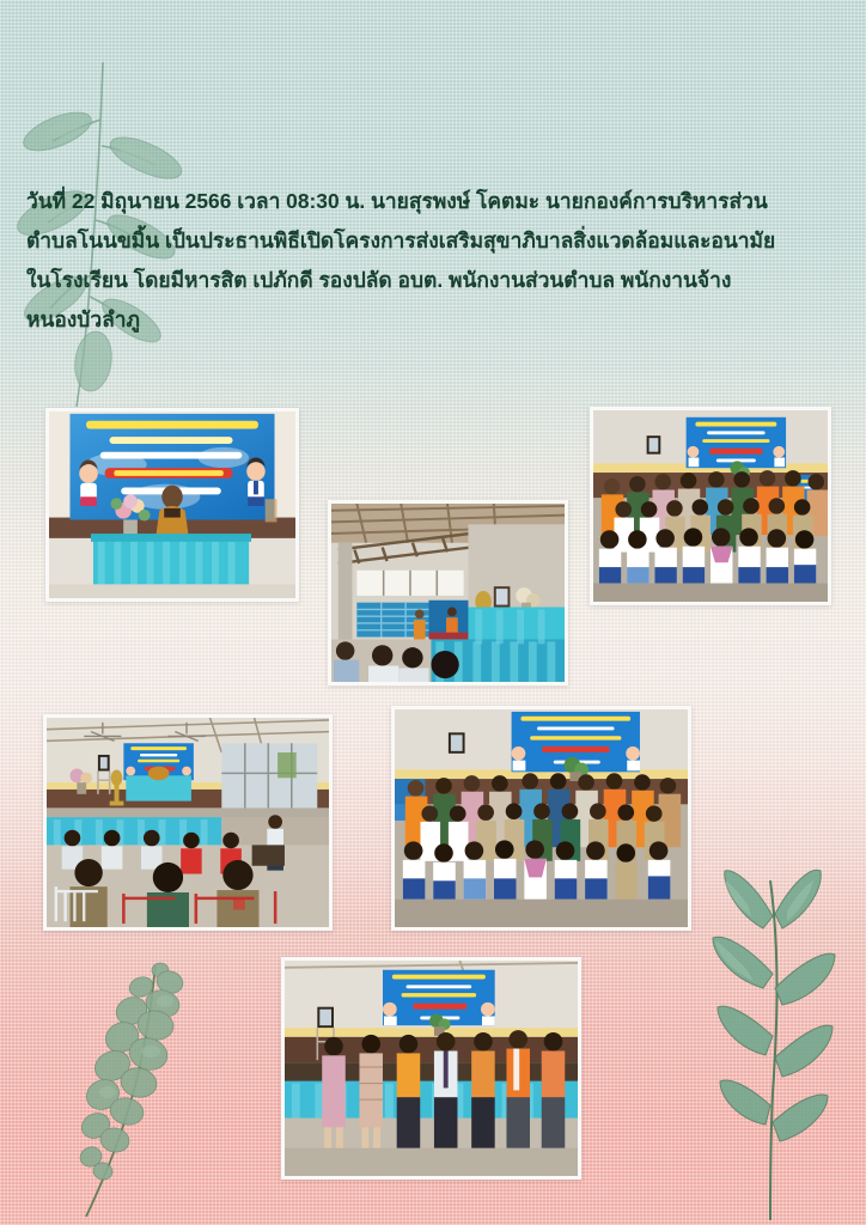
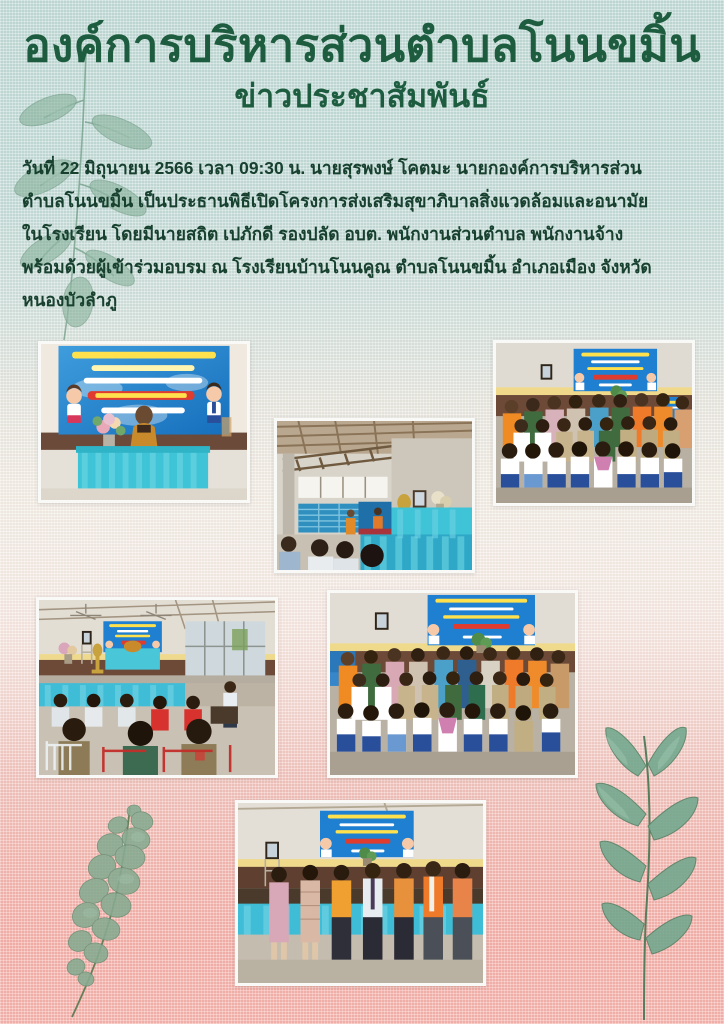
+ องค์การบริหารส่วนตำบลโนนขมิ้น
+ ข่าวประชาสัมพันธ์
- วันที่ 22 มิถุนายน 2566 เวลา 08:30 น. นายสุรพงษ์ โคตมะ นายกองค์การบริหารส่วน
+ วันที่ 22 มิถุนายน 2566 เวลา 09:30 น. นายสุรพงษ์ โคตมะ นายกองค์การบริหารส่วน
  ตำบลโนนขมิ้น เป็นประธานพิธีเปิดโครงการส่งเสริมสุขาภิบาลสิ่งแวดล้อมและอนามัย
- ในโรงเรียน โดยมีหารสิต เปภักดี รองปลัด อบต. พนักงานส่วนตำบล พนักงานจ้าง
+ ในโรงเรียน โดยมีนายสถิต เปภักดี รองปลัด อบต. พนักงานส่วนตำบล พนักงานจ้าง
+ พร้อมด้วยผู้เข้าร่วมอบรม ณ โรงเรียนบ้านโนนคูณ ตำบลโนนขมิ้น อำเภอเมือง จังหวัด
  หนองบัวลำภู
